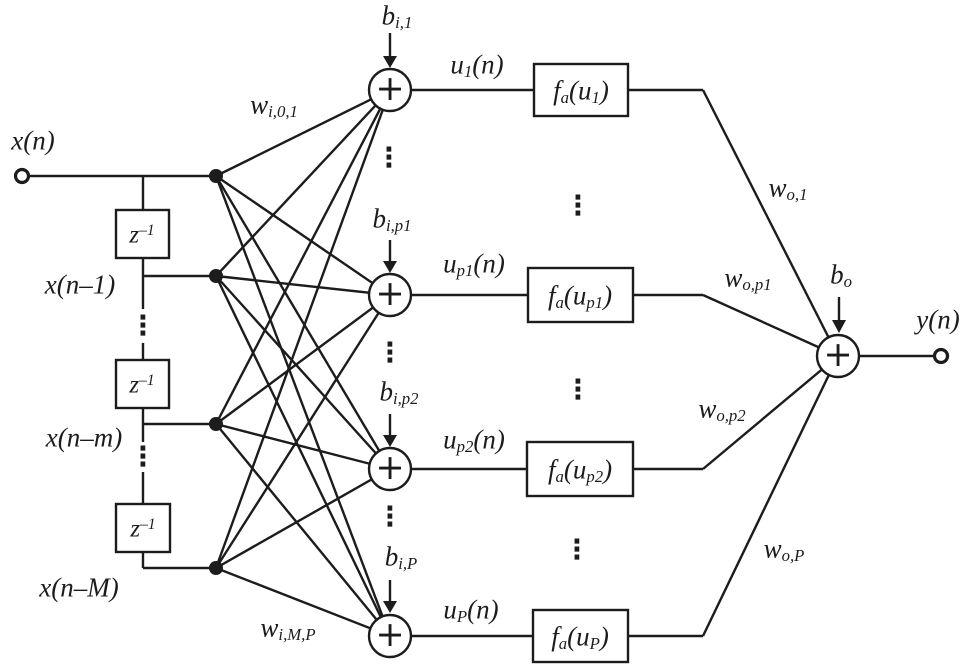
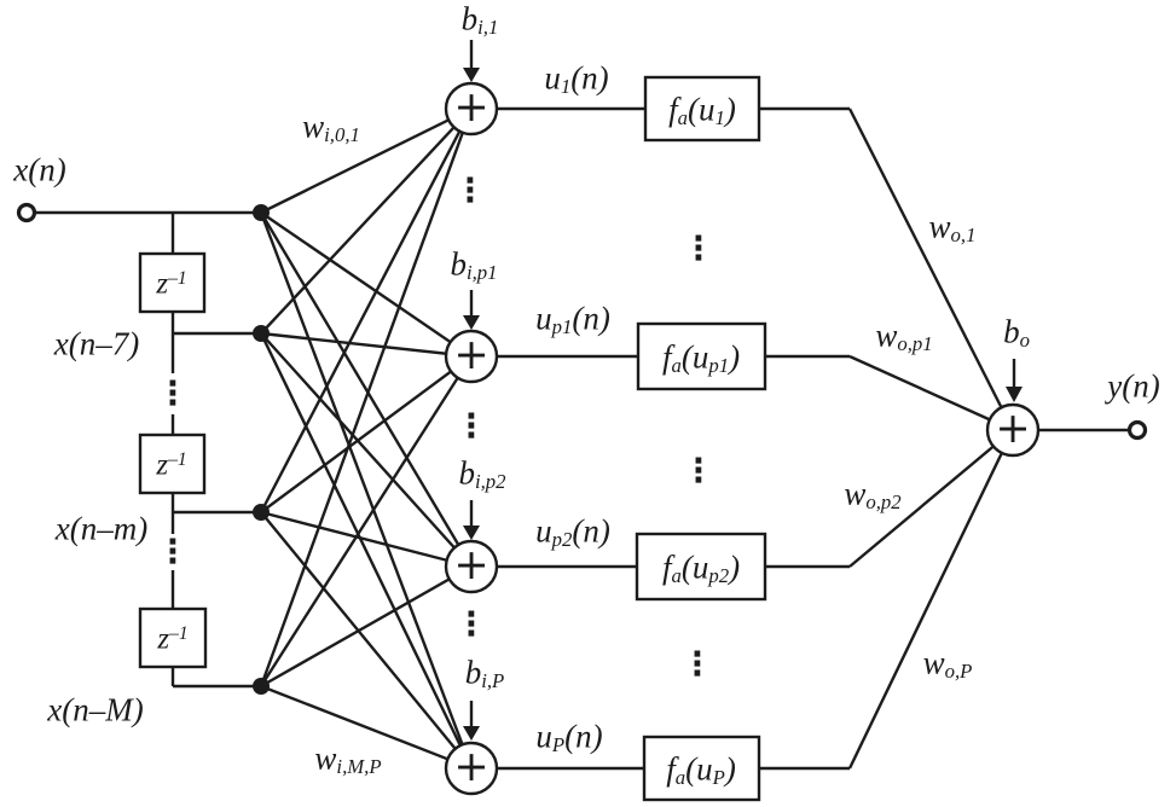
  x(n)
- x(n–1)
+ x(n–7)
  x(n–m)
  x(n–M)
  z–1
  z–1
  z–1
  wi,0,1
  wi,M,P
  bi,1
  bi,p1
  bi,p2
  bi,P
  u1(n)
  up1(n)
  up2(n)
  uP(n)
  fa(u1)
  fa(up1)
  fa(up2)
  fa(uP)
  wo,1
  wo,p1
  wo,p2
  wo,P
  bo
  y(n)
  +
  +
  +
  +
  +
  ⋮
  ⋮
  ⋮
  ⋮
  ⋮
  ⋮
  ⋮
  ⋮
